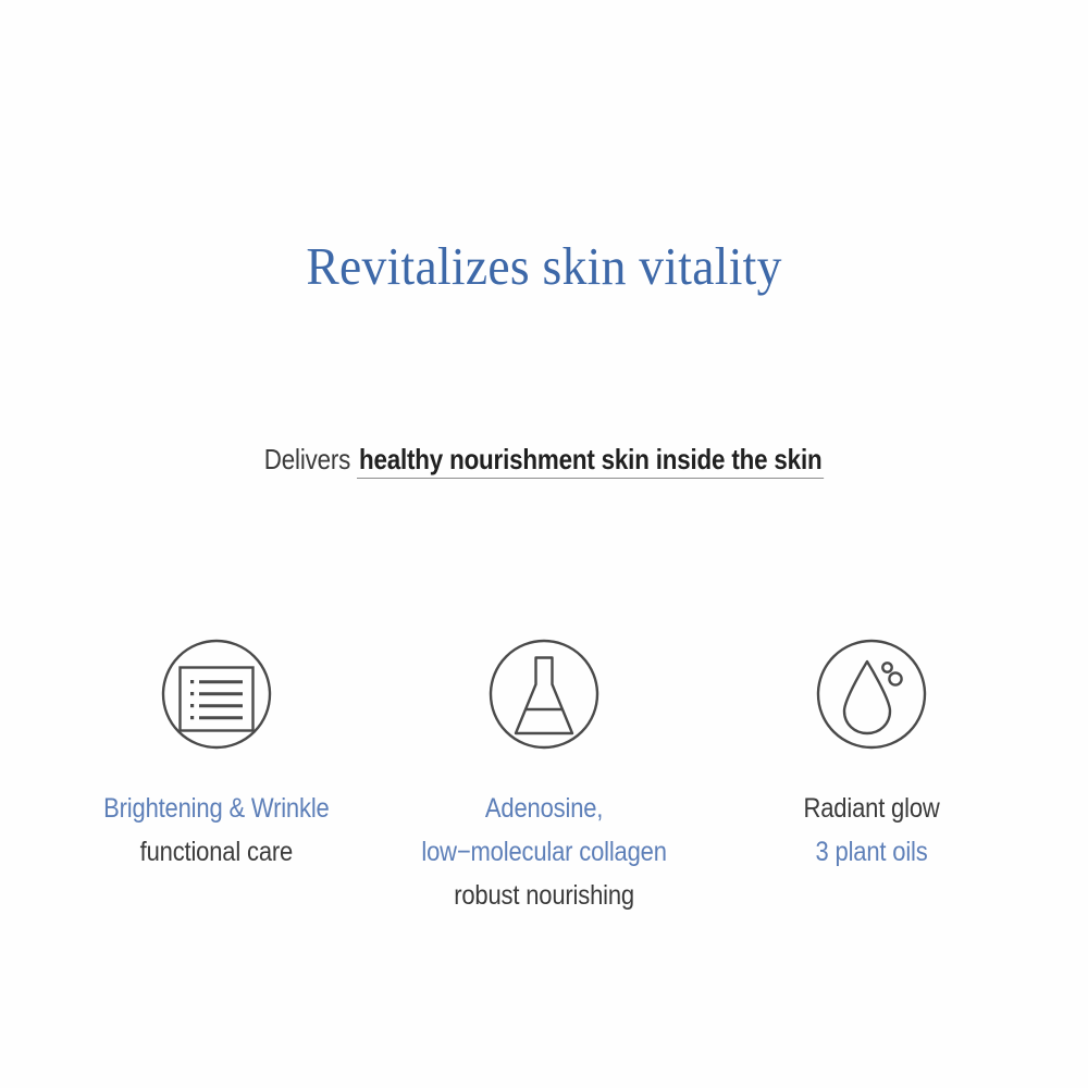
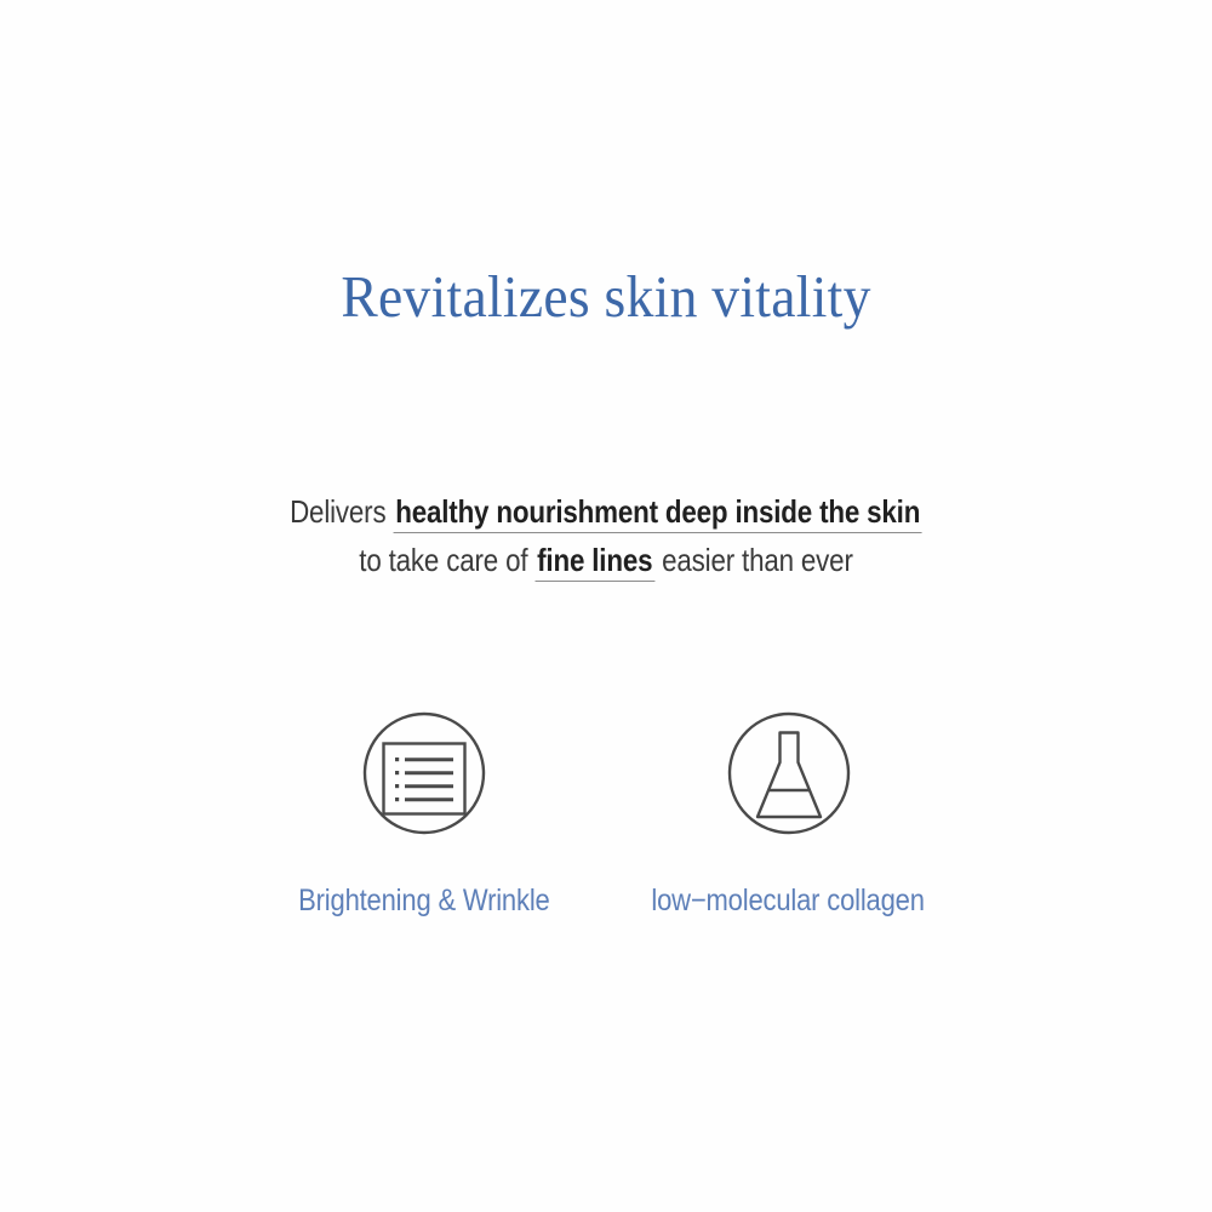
  Revitalizes skin vitality
- Delivers healthy nourishment skin inside the skin
+ Delivers healthy nourishment deep inside the skin
+ to take care of fine lines easier than ever
  Brightening & Wrinkle
- functional care
- Adenosine,
  low−molecular collagen
- robust nourishing
- Radiant glow
- 3 plant oils
